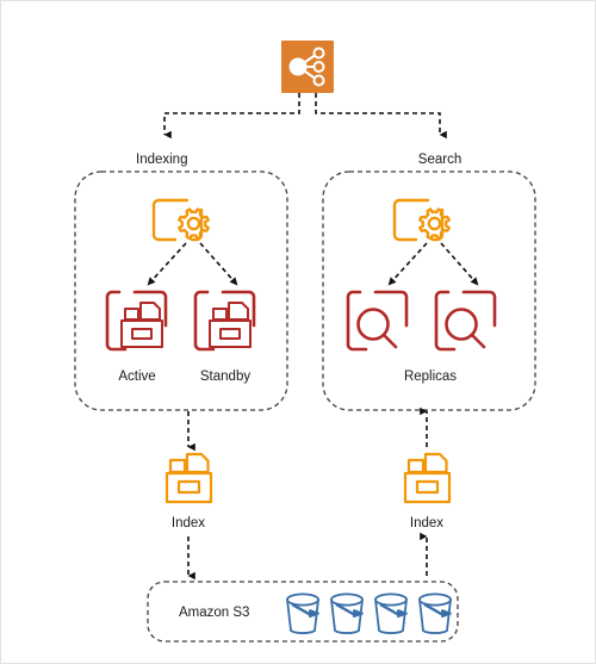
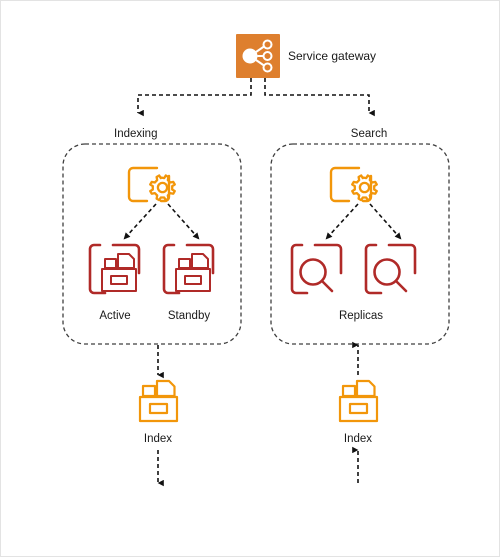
+ Service gateway
  Indexing
  Search
  Active
  Standby
  Replicas
  Index
  Index
- Amazon S3
